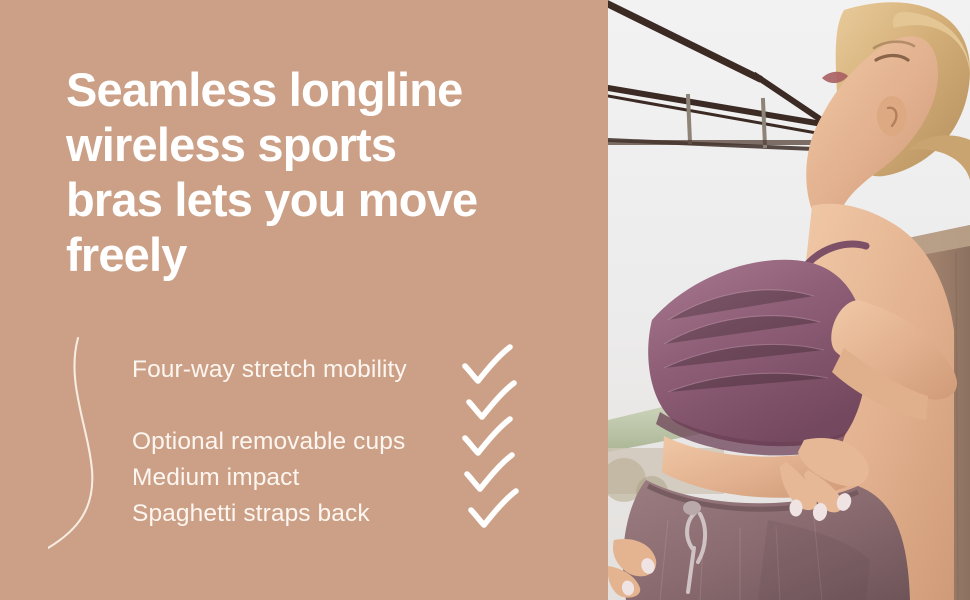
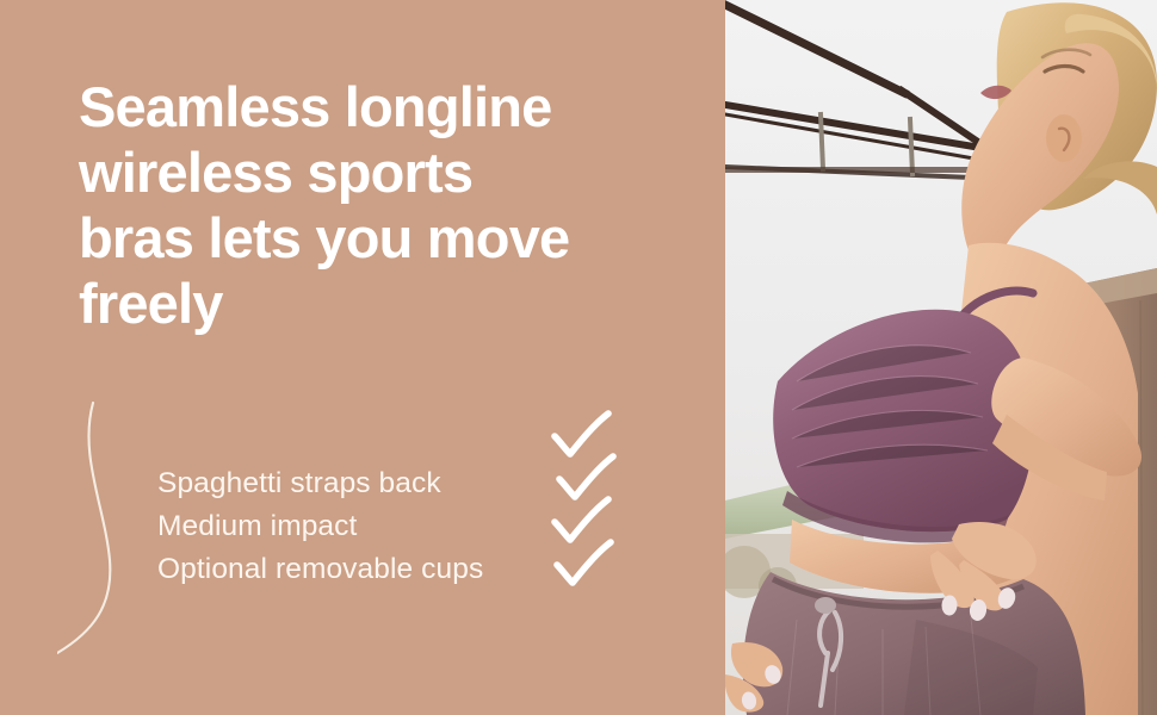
  Seamless longline
  wireless sports
  bras lets you move
  freely
- Four-way stretch mobility
- Optional removable cups
+ Spaghetti straps back
  Medium impact
- Spaghetti straps back
+ Optional removable cups
